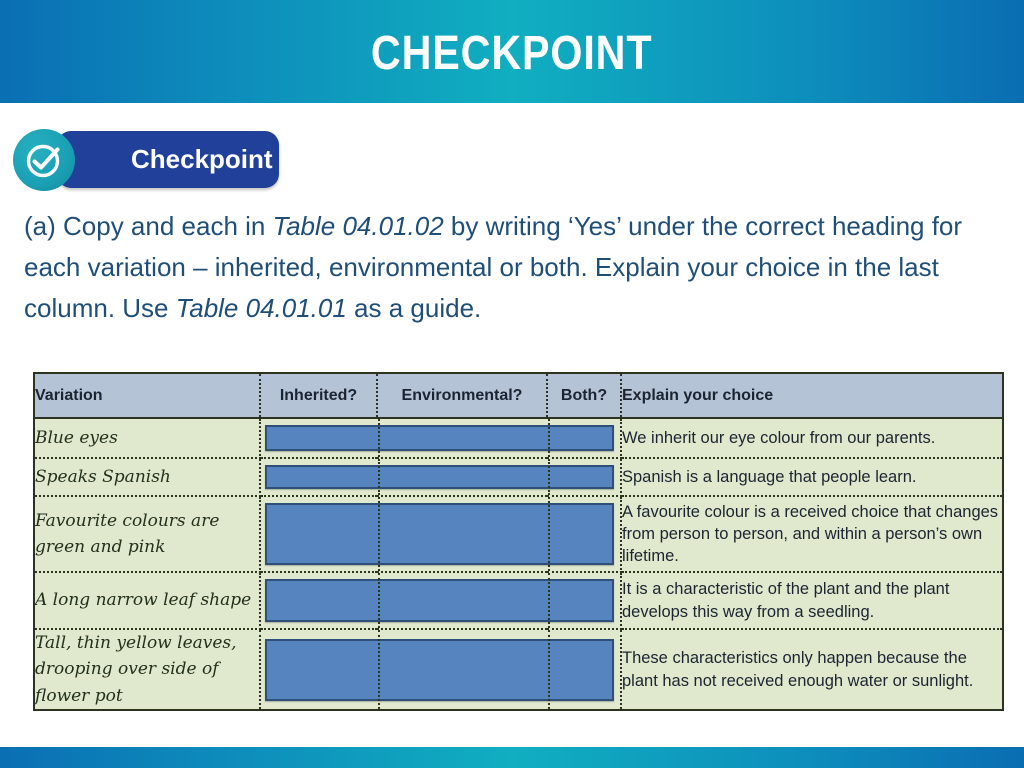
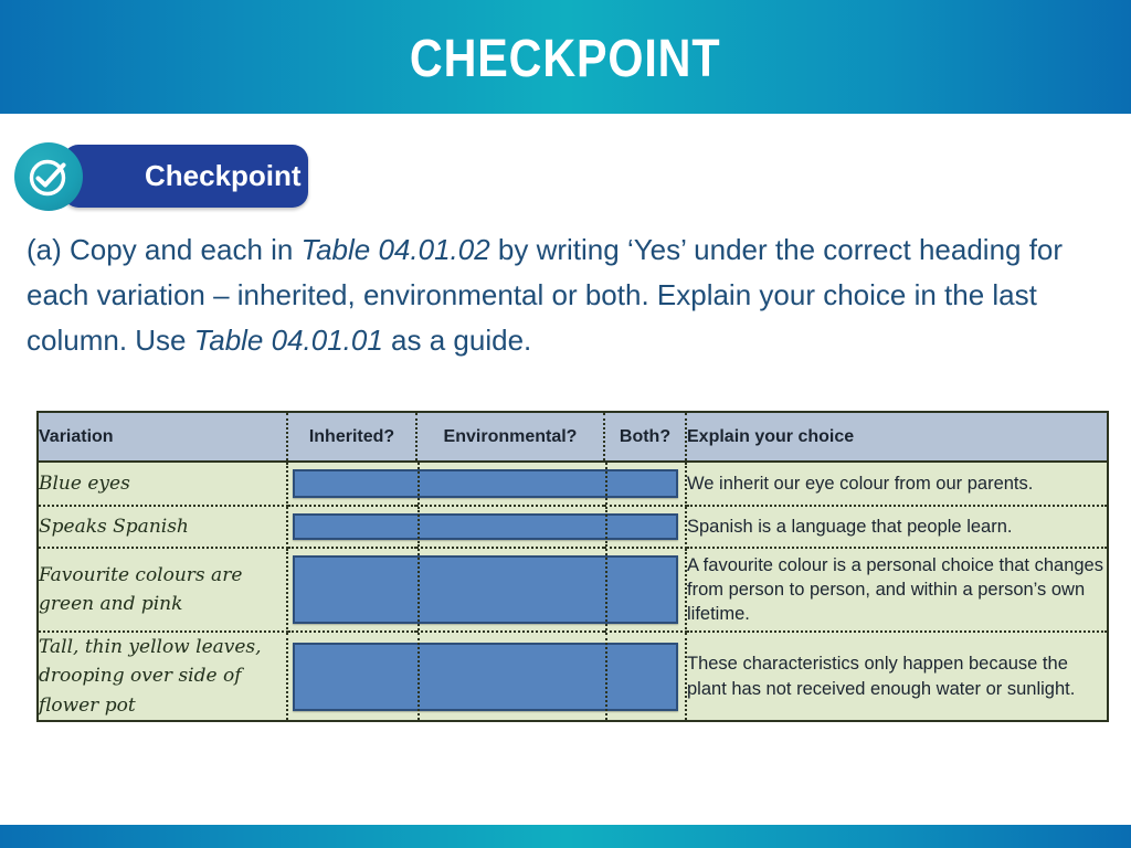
  CHECKPOINT
  Checkpoint 1
  (a) Copy and each in Table 04.01.02 by writing ‘Yes’ under the correct heading for each variation – inherited, environmental or both. Explain your choice in the last column. Use Table 04.01.01 as a guide.
  Variation	Inherited?	Environmental?	Both?	Explain your choice
  Blue eyes		We inherit our eye colour from our parents.
  Speaks Spanish		Spanish is a language that people learn.
- Favourite colours are green and pink		A favourite colour is a received choice that changes from person to person, and within a person’s own lifetime.
+ Favourite colours are green and pink		A favourite colour is a personal choice that changes from person to person, and within a person’s own lifetime.
- A long narrow leaf shape		It is a characteristic of the plant and the plant develops this way from a seedling.
  Tall, thin yellow leaves, drooping over side of flower pot		These characteristics only happen because the plant has not received enough water or sunlight.
